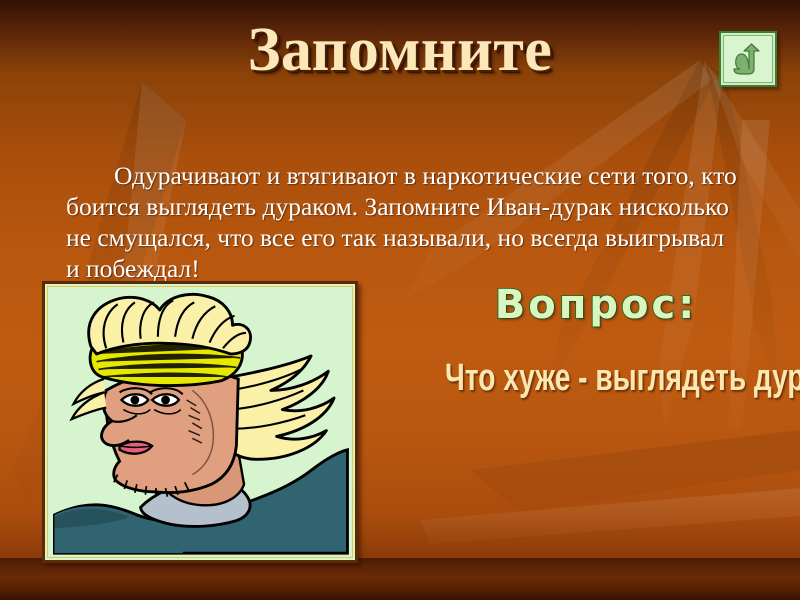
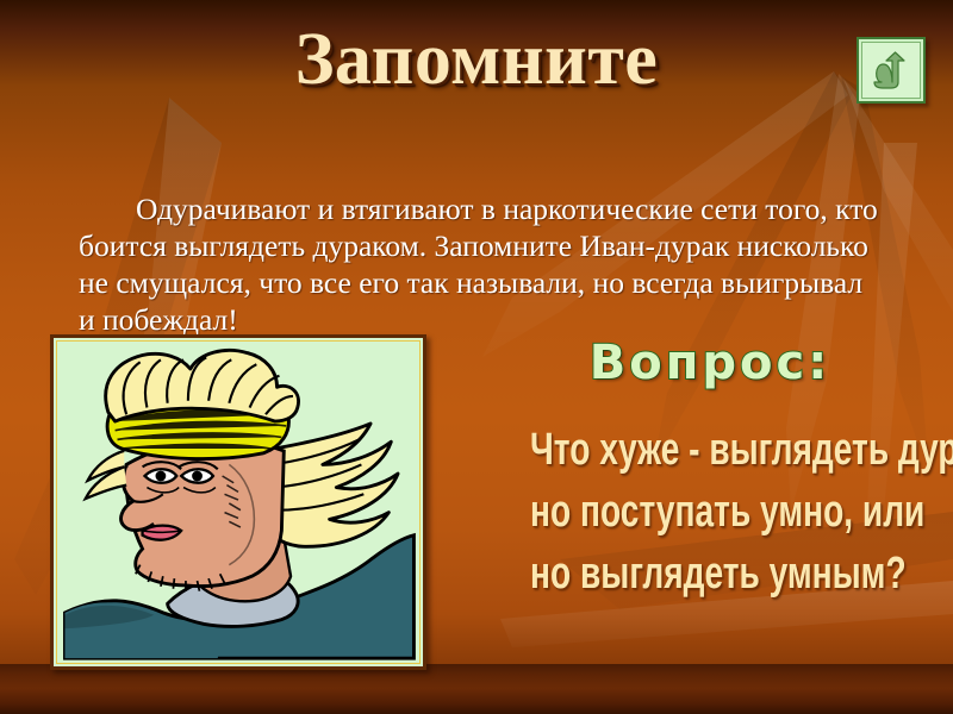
  Запомните
  Одурачивают и втягивают в наркотические сети того, кто боится выглядеть дураком. Запомните Иван-дурак нисколько не смущался, что все его так называли, но всегда выигрывал и побеждал!
  Вопрос:
  Что хуже - выглядеть дур
+ но поступать умно, или
+ но выглядеть умным?
